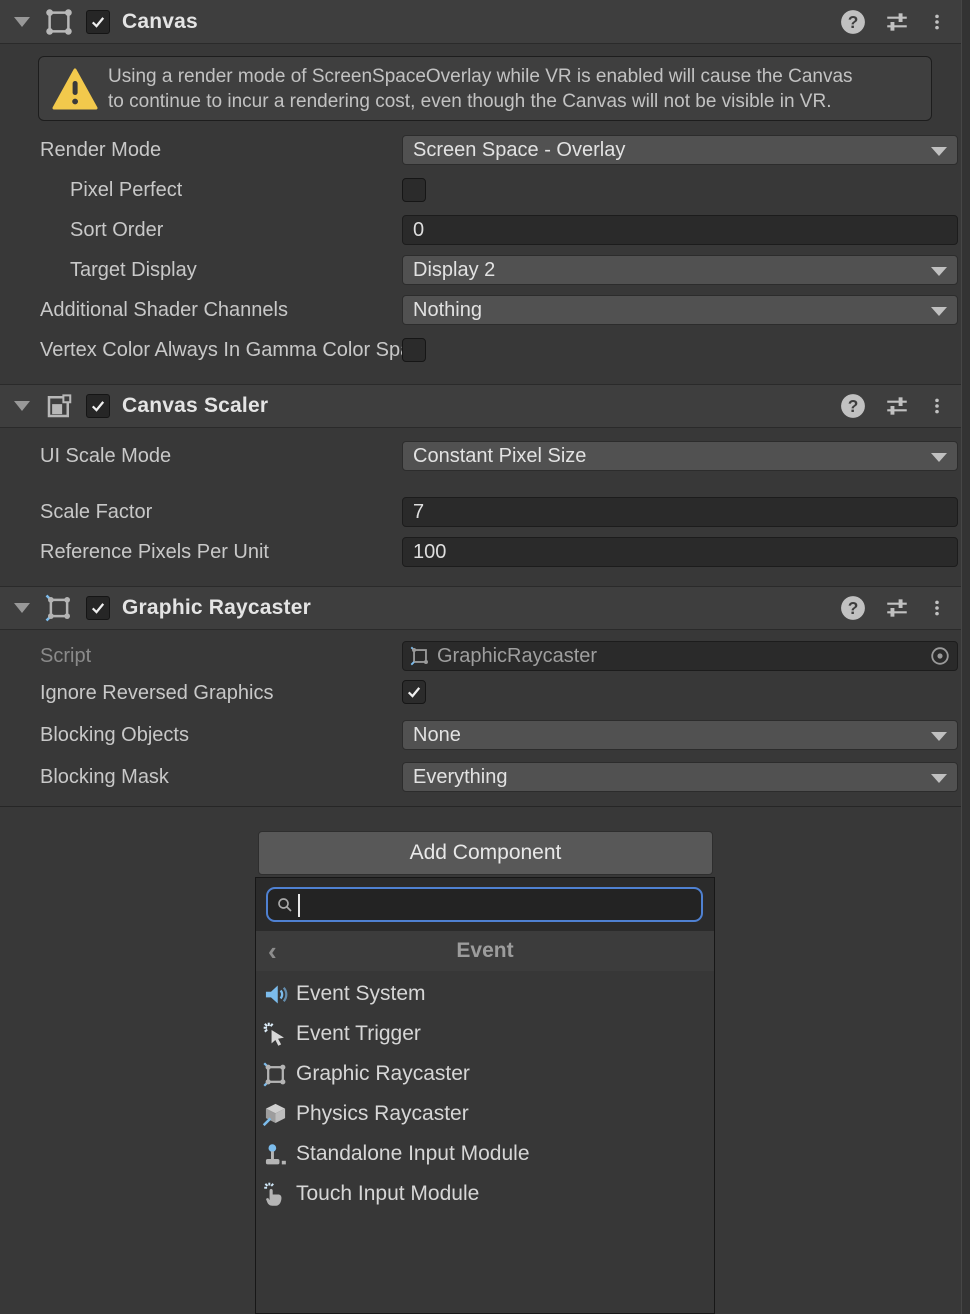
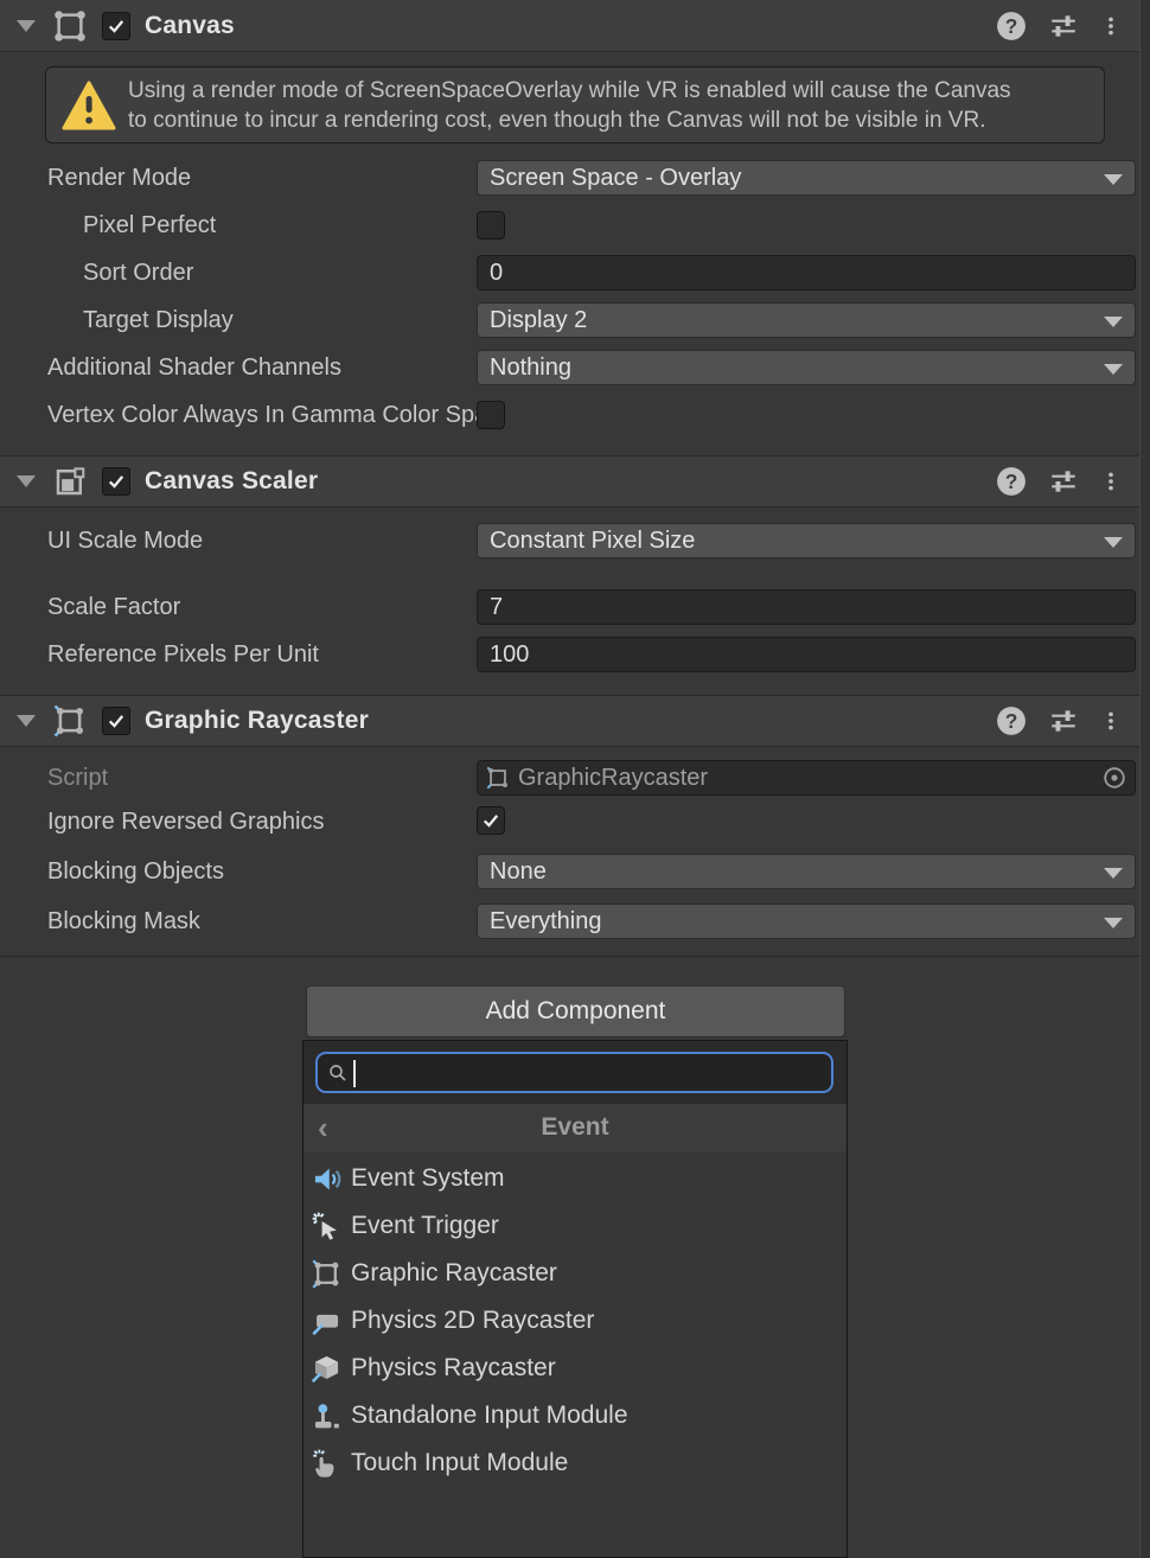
  Canvas
  ?
  Using a render mode of ScreenSpaceOverlay while VR is enabled will cause the Canvas
  to continue to incur a rendering cost, even though the Canvas will not be visible in VR.
  Render Mode
  Screen Space - Overlay
  Pixel Perfect
  Sort Order
  0
  Target Display
  Display 2
  Additional Shader Channels
  Nothing
  Vertex Color Always In Gamma Color Sp
  Canvas Scaler
  ?
  UI Scale Mode
  Constant Pixel Size
  Scale Factor
  7
  Reference Pixels Per Unit
  100
  Graphic Raycaster
  ?
  Script
  GraphicRaycaster
  Ignore Reversed Graphics
  Blocking Objects
  None
  Blocking Mask
  Everything
  Add Component
  ‹
  Event
  Event System
  Event Trigger
  Graphic Raycaster
+ Physics 2D Raycaster
  Physics Raycaster
  Standalone Input Module
  Touch Input Module
